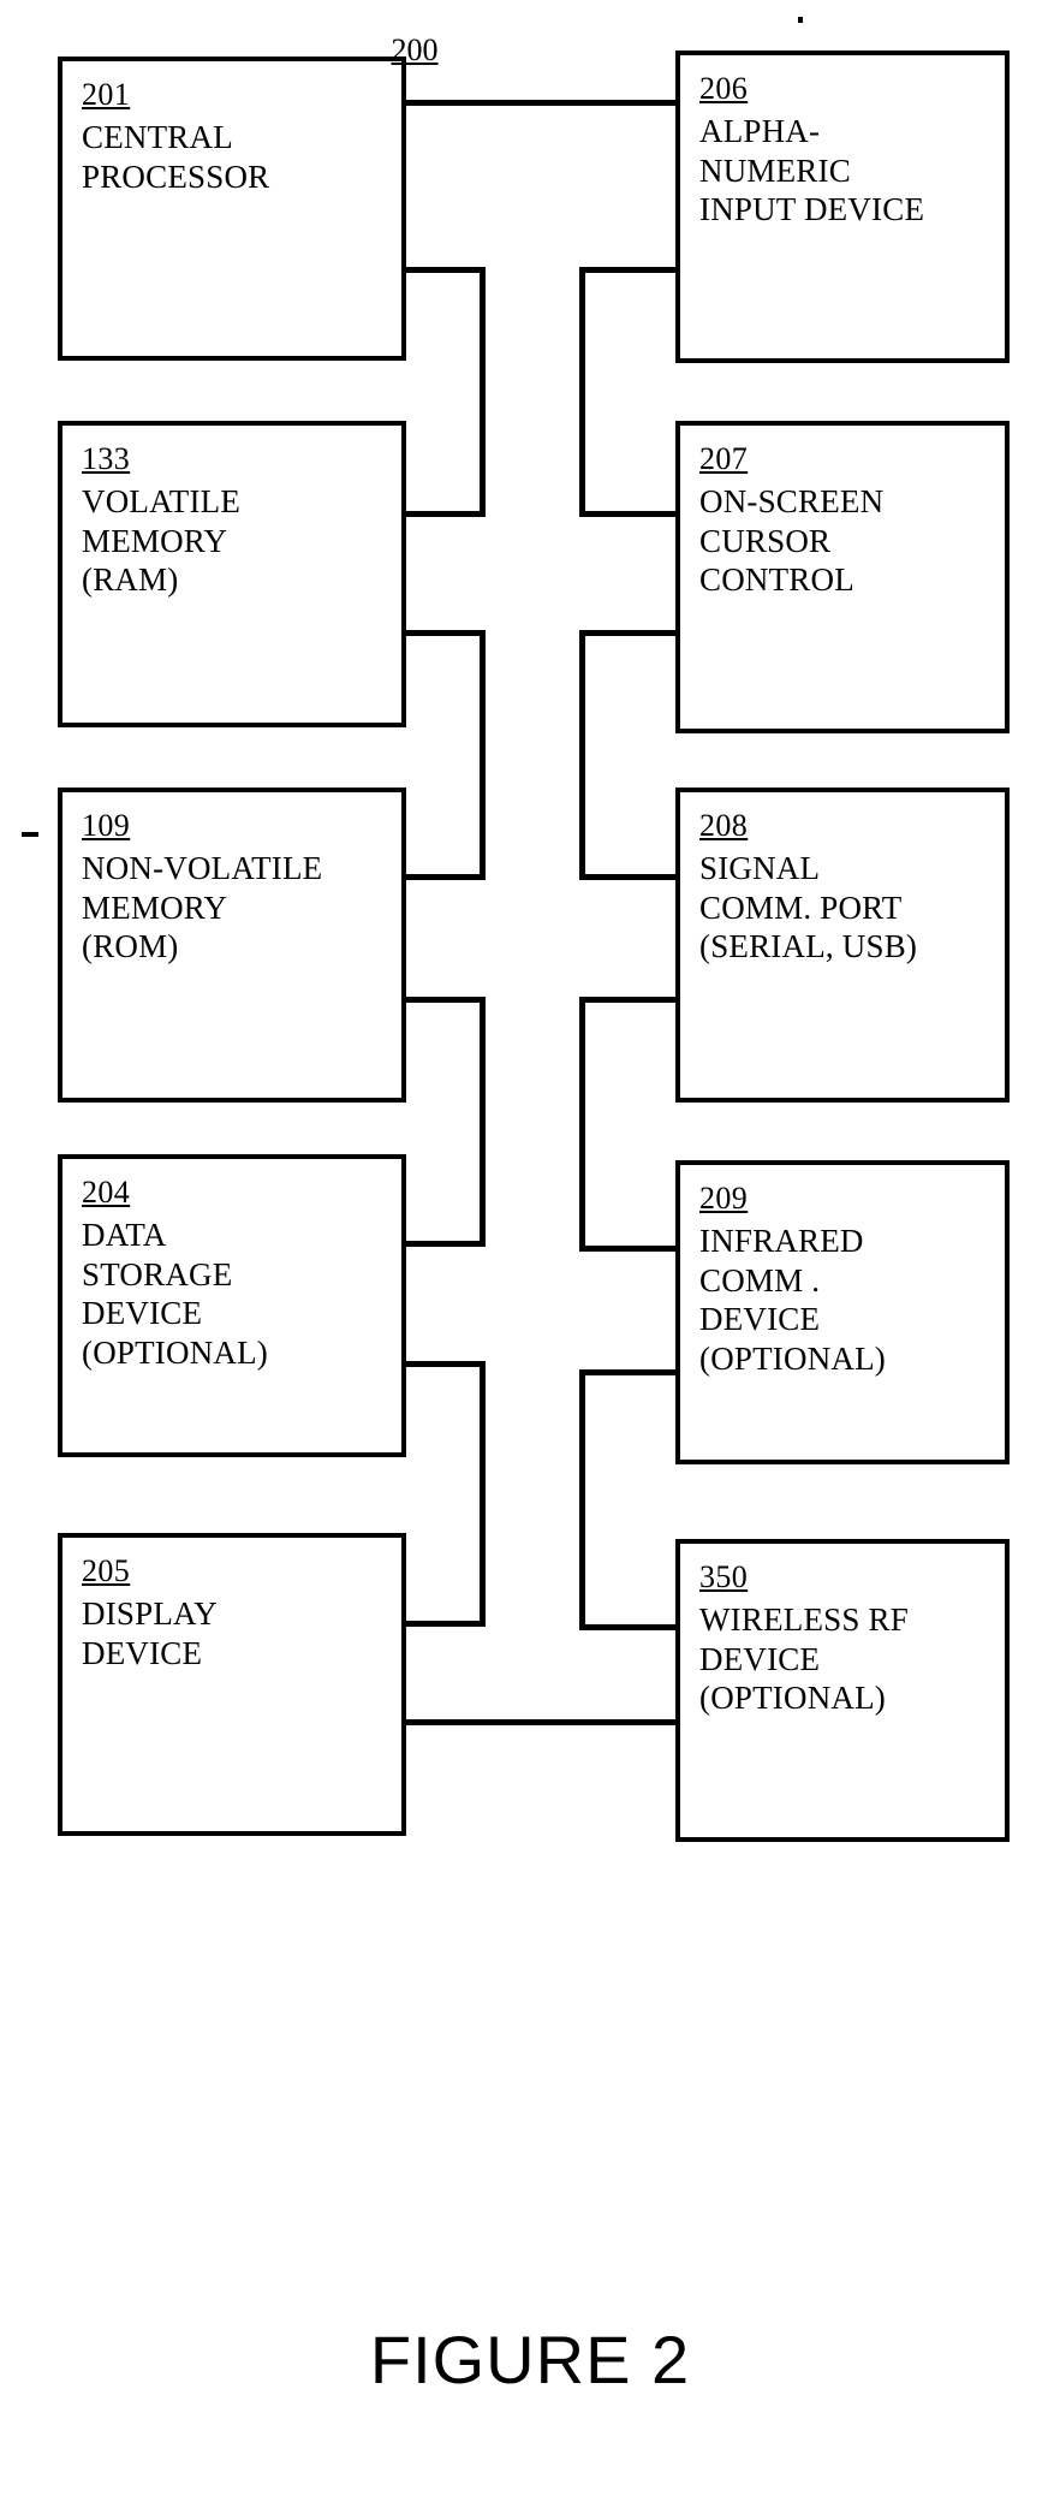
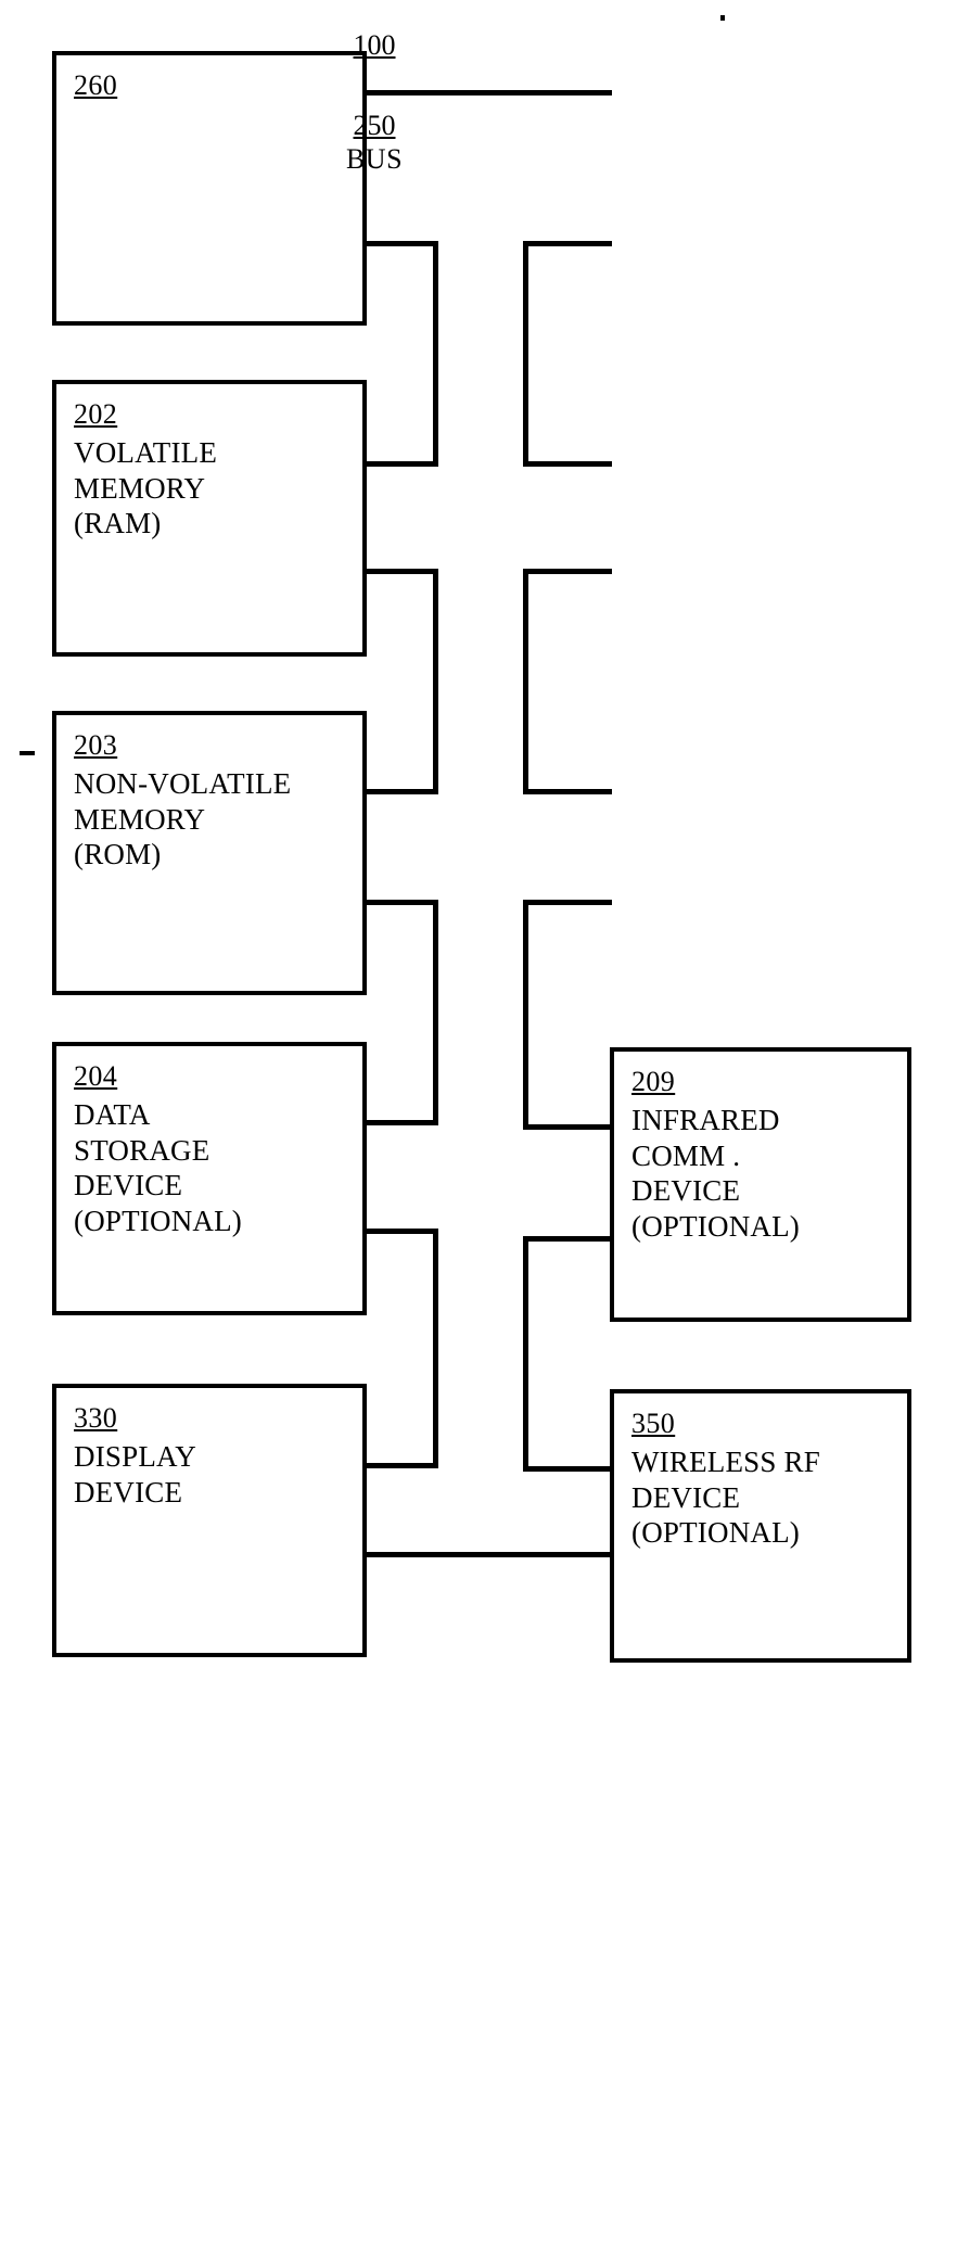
- 200
+ 100
+ 250
+ BUS
- 201
+ 260
- CENTRAL
- PROCESSOR
- 133
+ 202
  VOLATILE
  MEMORY
  (RAM)
- 109
+ 203
  NON-VOLATILE
  MEMORY
  (ROM)
  204
  DATA
  STORAGE
  DEVICE
  (OPTIONAL)
- 205
+ 330
  DISPLAY
  DEVICE
- 206
- ALPHA-
- NUMERIC
- INPUT DEVICE
- 207
- ON-SCREEN
- CURSOR
- CONTROL
- 208
- SIGNAL
- COMM. PORT
- (SERIAL, USB)
  209
  INFRARED
  COMM .
  DEVICE
  (OPTIONAL)
  350
  WIRELESS RF
  DEVICE
  (OPTIONAL)
- FIGURE 2
